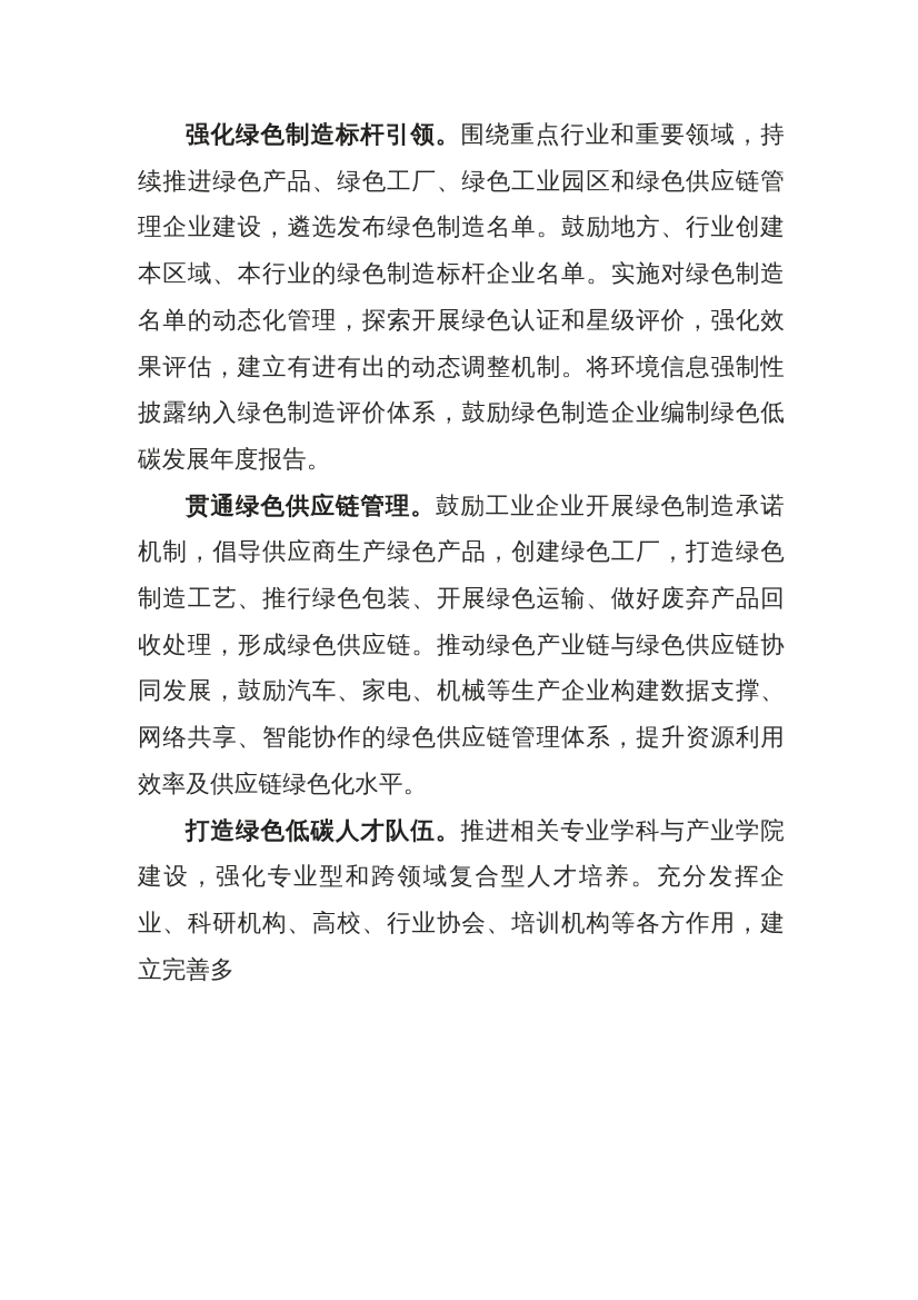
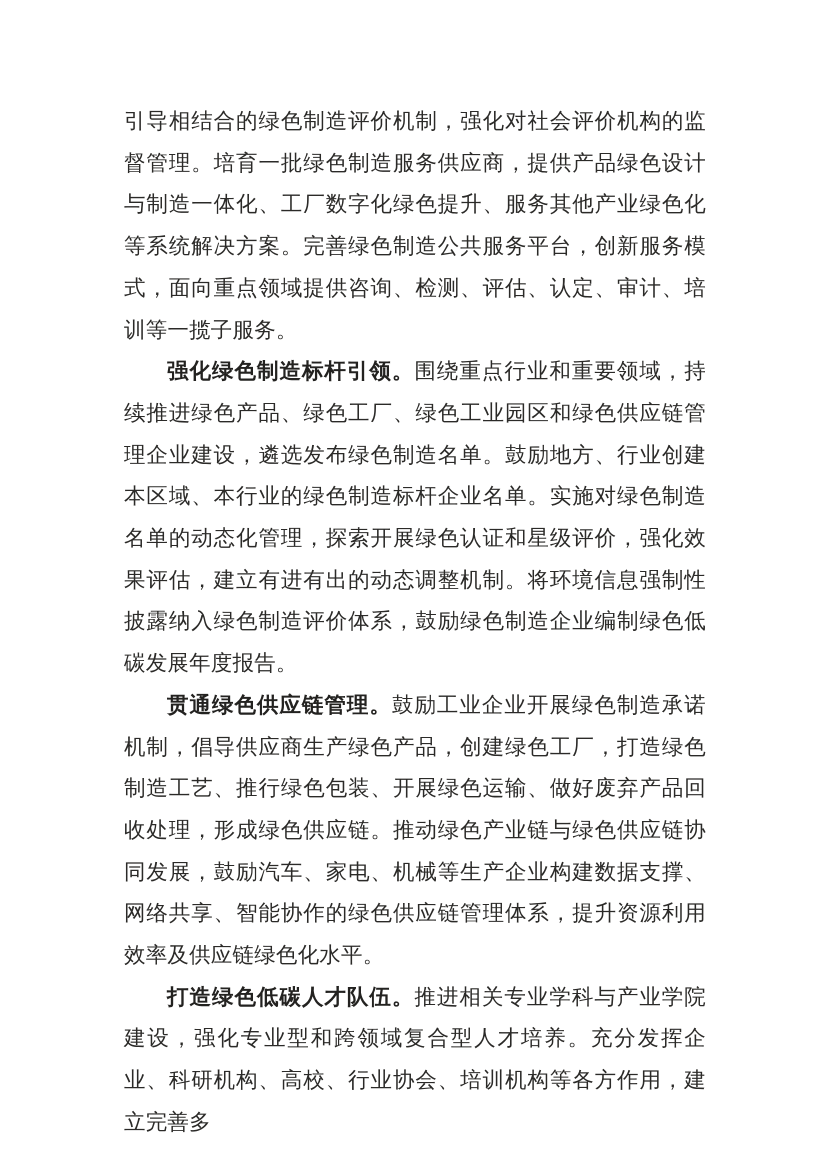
+ 引导相结合的绿色制造评价机制，强化对社会评价机构的监督管理。培育一批绿色制造服务供应商，提供产品绿色设计与制造一体化、工厂数字化绿色提升、服务其他产业绿色化等系统解决方案。完善绿色制造公共服务平台，创新服务模式，面向重点领域提供咨询、检测、评估、认定、审计、培训等一揽子服务。
  强化绿色制造标杆引领。围绕重点行业和重要领域，持续推进绿色产品、绿色工厂、绿色工业园区和绿色供应链管理企业建设，遴选发布绿色制造名单。鼓励地方、行业创建本区域、本行业的绿色制造标杆企业名单。实施对绿色制造名单的动态化管理，探索开展绿色认证和星级评价，强化效果评估，建立有进有出的动态调整机制。将环境信息强制性披露纳入绿色制造评价体系，鼓励绿色制造企业编制绿色低碳发展年度报告。
  贯通绿色供应链管理。鼓励工业企业开展绿色制造承诺机制，倡导供应商生产绿色产品，创建绿色工厂，打造绿色制造工艺、推行绿色包装、开展绿色运输、做好废弃产品回收处理，形成绿色供应链。推动绿色产业链与绿色供应链协同发展，鼓励汽车、家电、机械等生产企业构建数据支撑、网络共享、智能协作的绿色供应链管理体系，提升资源利用效率及供应链绿色化水平。
  打造绿色低碳人才队伍。推进相关专业学科与产业学院建设，强化专业型和跨领域复合型人才培养。充分发挥企业、科研机构、高校、行业协会、培训机构等各方作用，建立完善多
